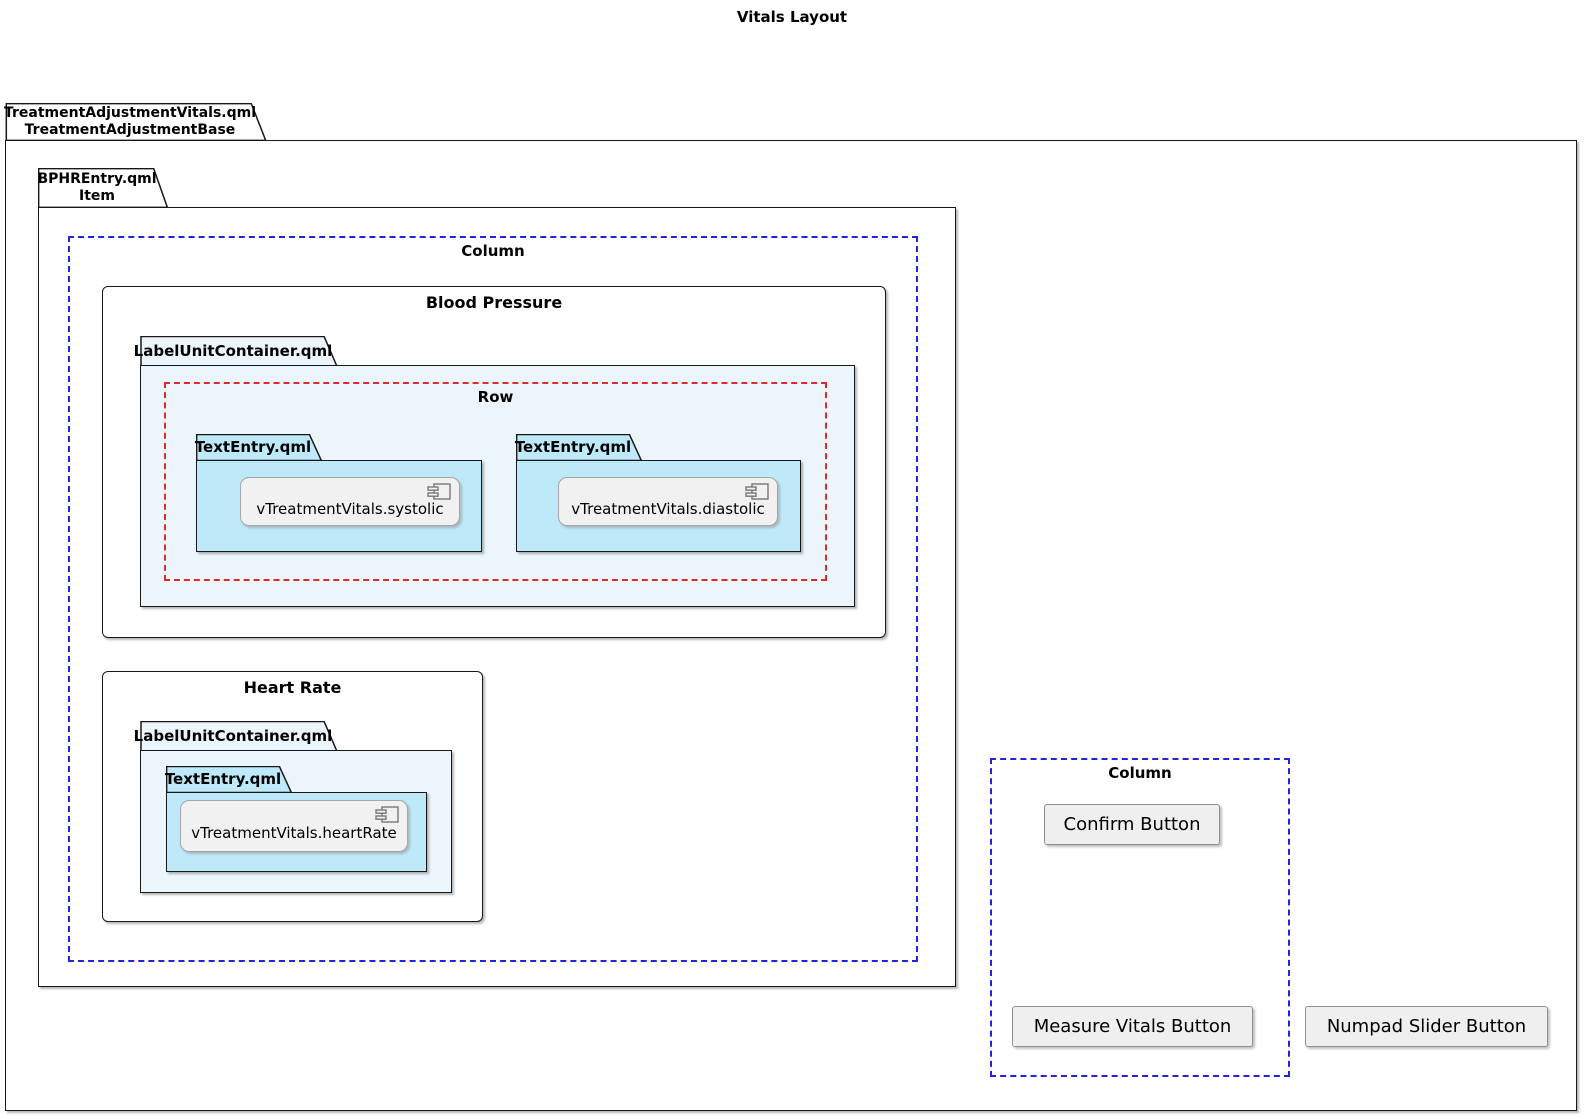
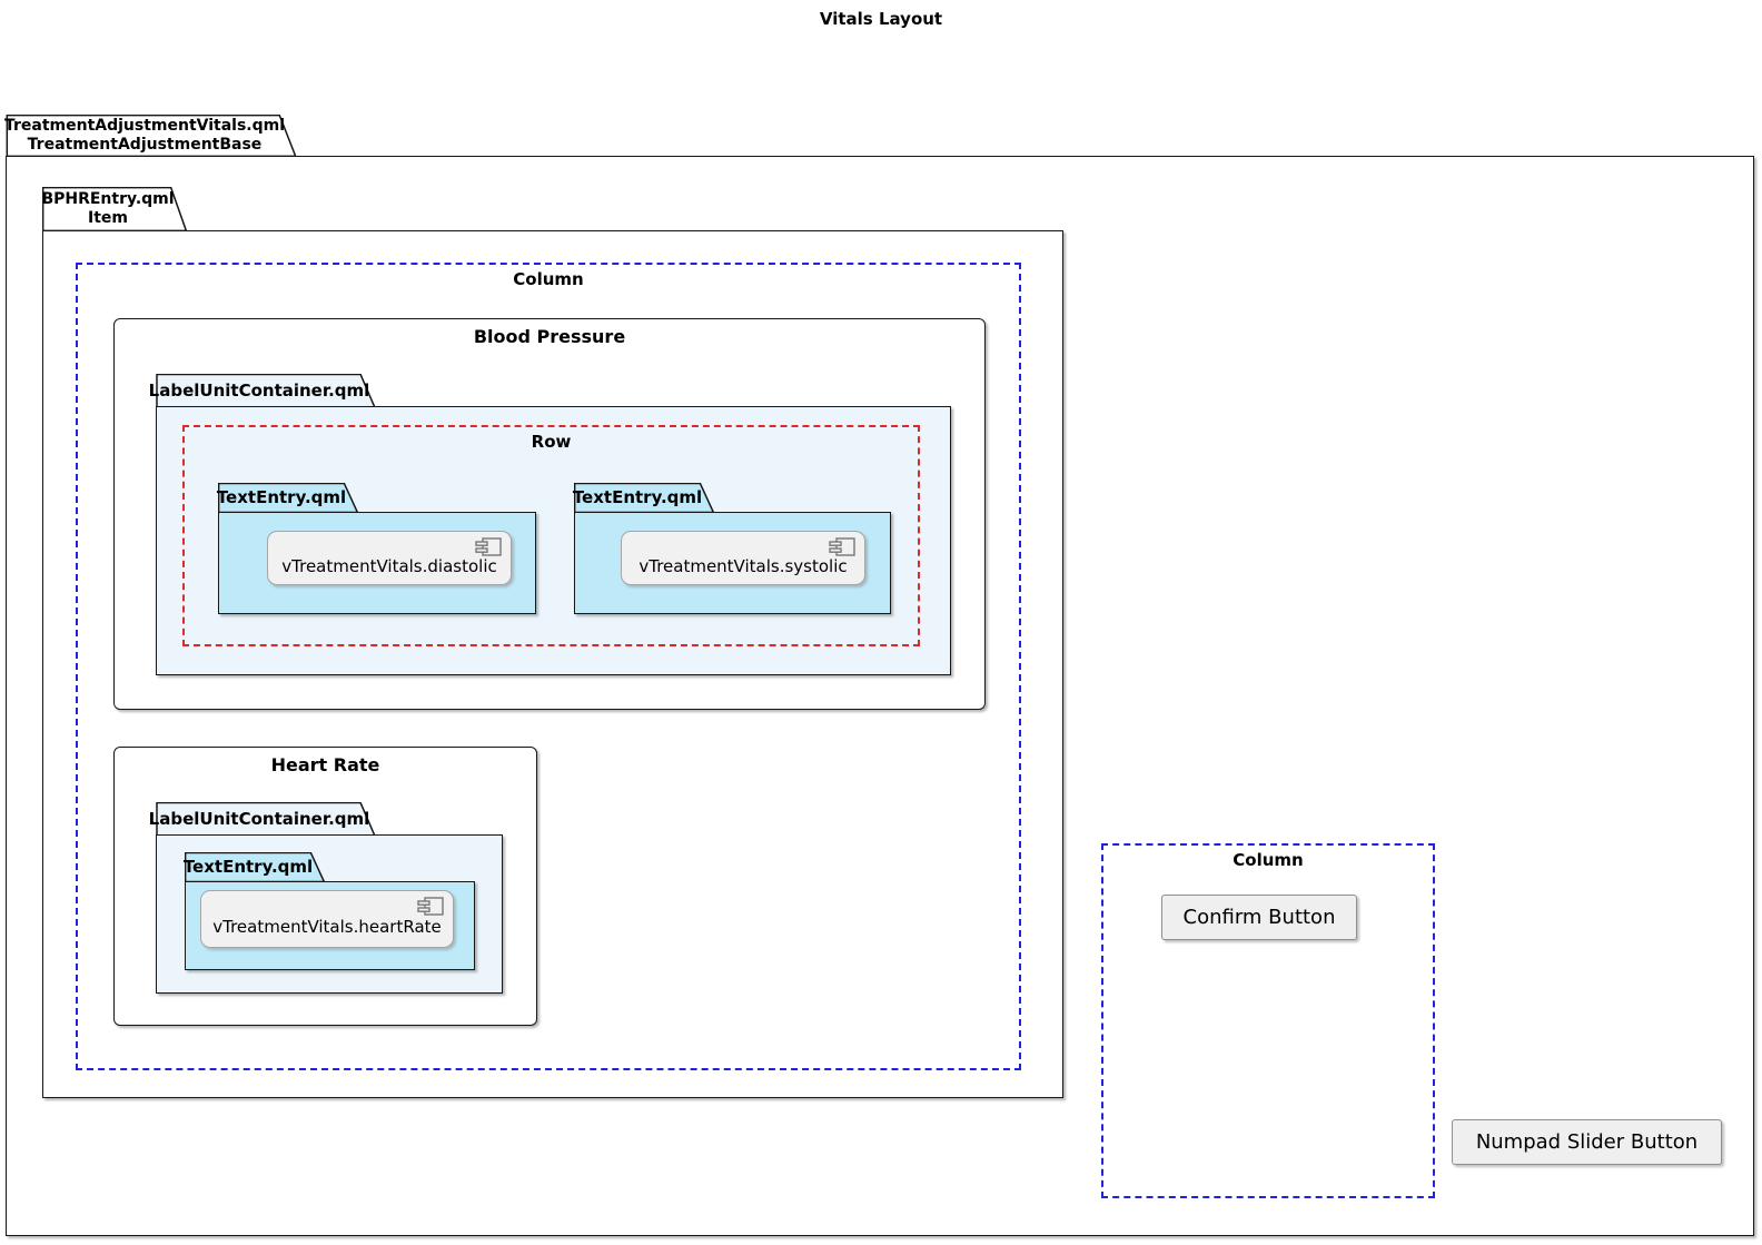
  Vitals Layout
  TreatmentAdjustmentVitals.qml
  TreatmentAdjustmentBase
  BPHREntry.qml
  Item
  Column
  Blood Pressure
  LabelUnitContainer.qml
  Row
  TextEntry.qml
- vTreatmentVitals.systolic
+ vTreatmentVitals.diastolic
  TextEntry.qml
- vTreatmentVitals.diastolic
+ vTreatmentVitals.systolic
  Heart Rate
  LabelUnitContainer.qml
  TextEntry.qml
  vTreatmentVitals.heartRate
  Column
  Confirm Button
- Measure Vitals Button
  Numpad Slider Button
